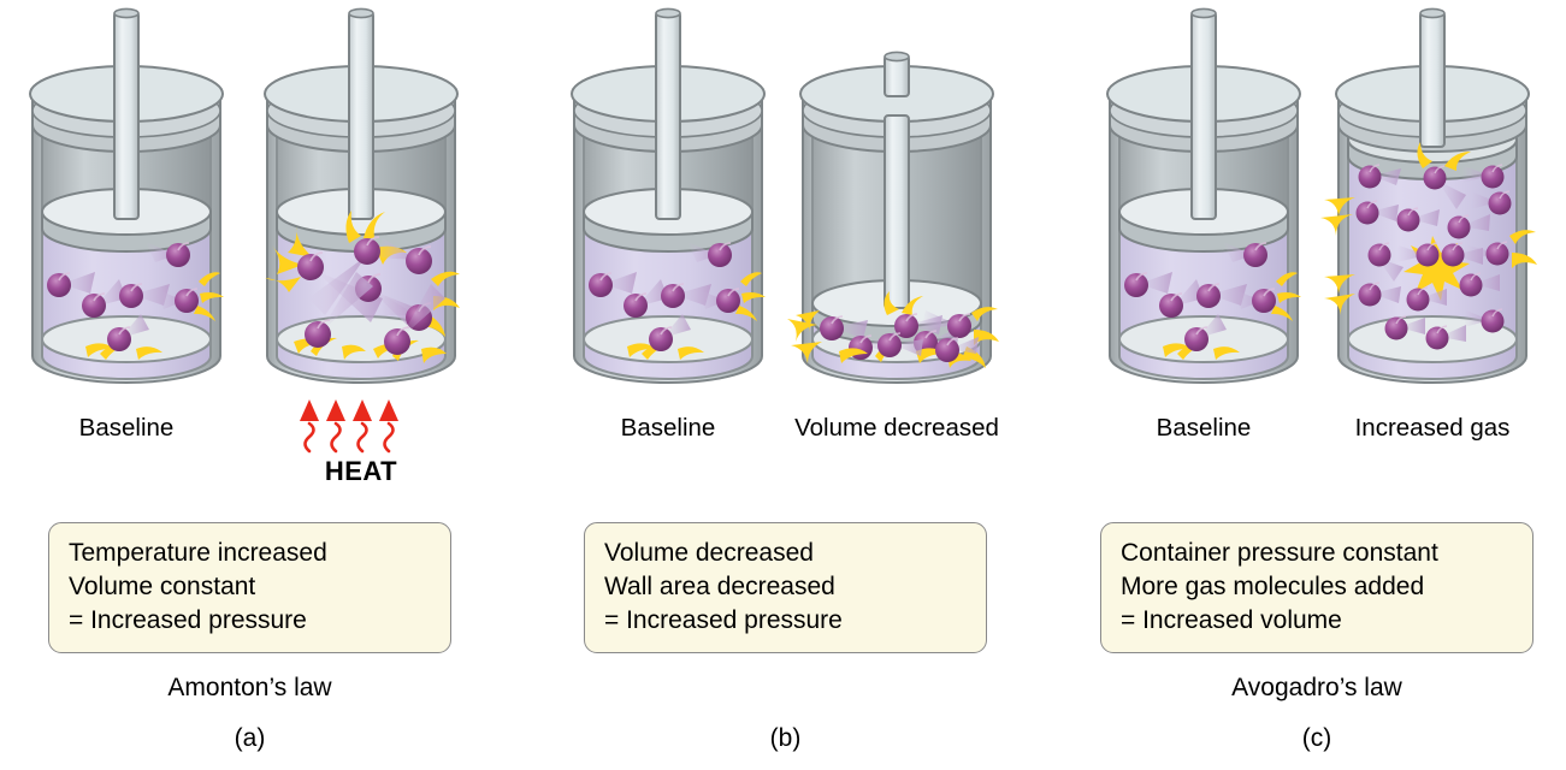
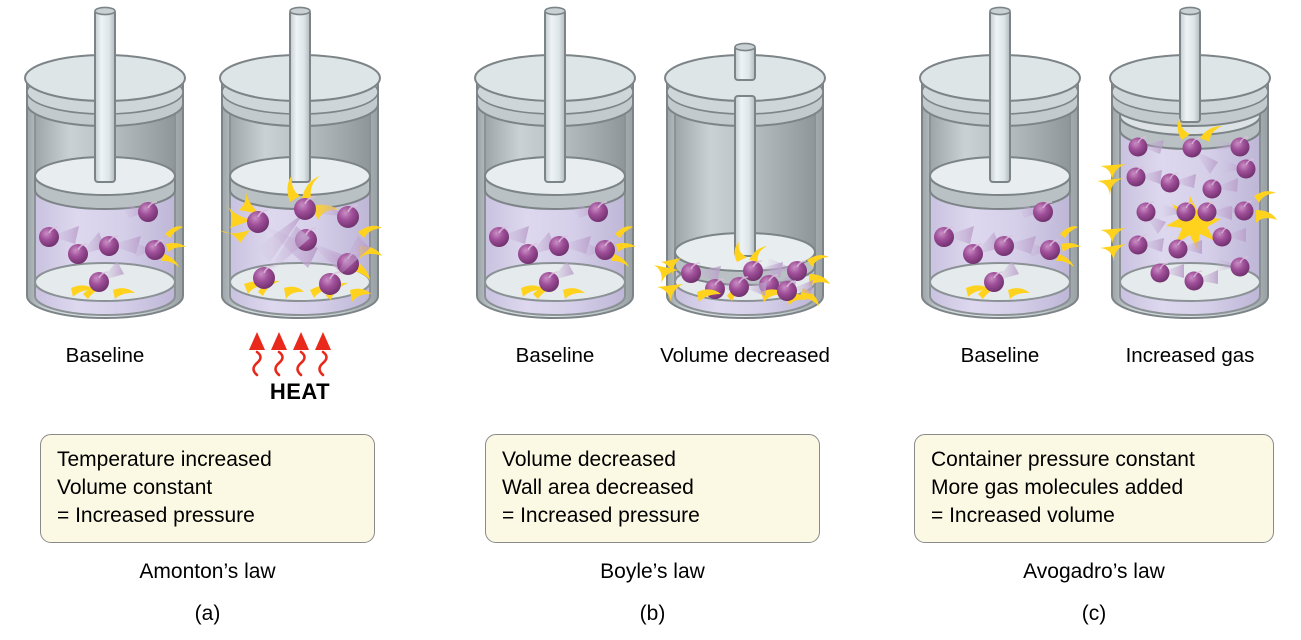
  Baseline
  HEAT
  Temperature increased
  Volume constant
  = Increased pressure
  Amonton’s law
  (a)
  Baseline
  Volume decreased
  Volume decreased
  Wall area decreased
  = Increased pressure
+ Boyle’s law
  (b)
  Baseline
  Increased gas
  Container pressure constant
  More gas molecules added
  = Increased volume
  Avogadro’s law
  (c)
